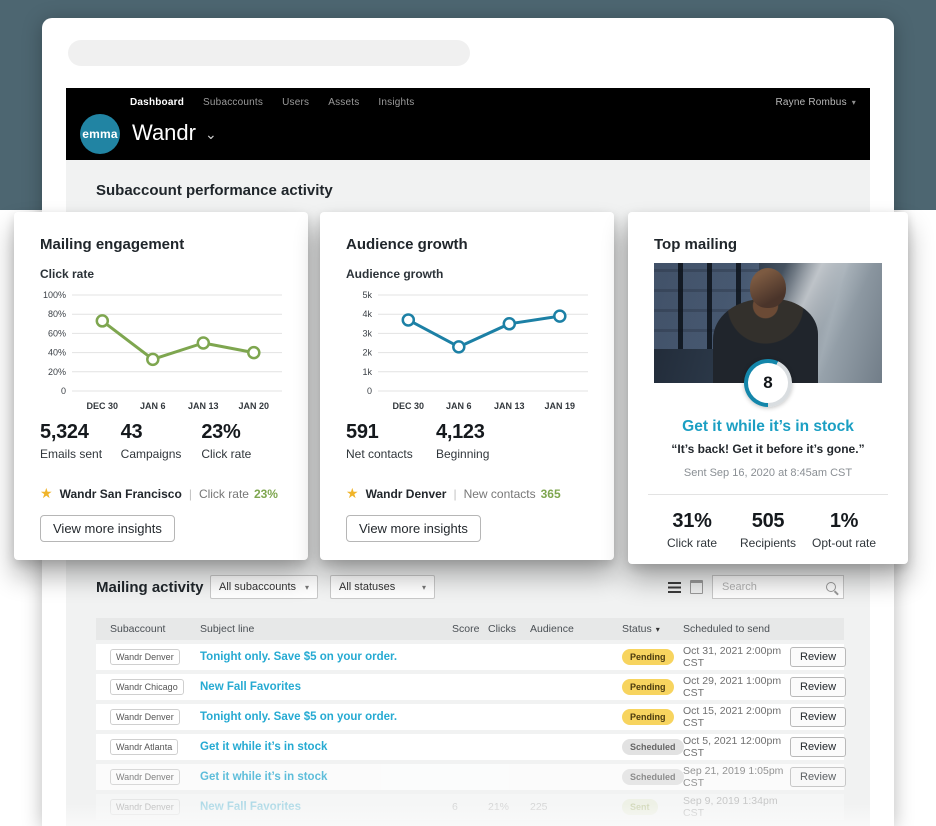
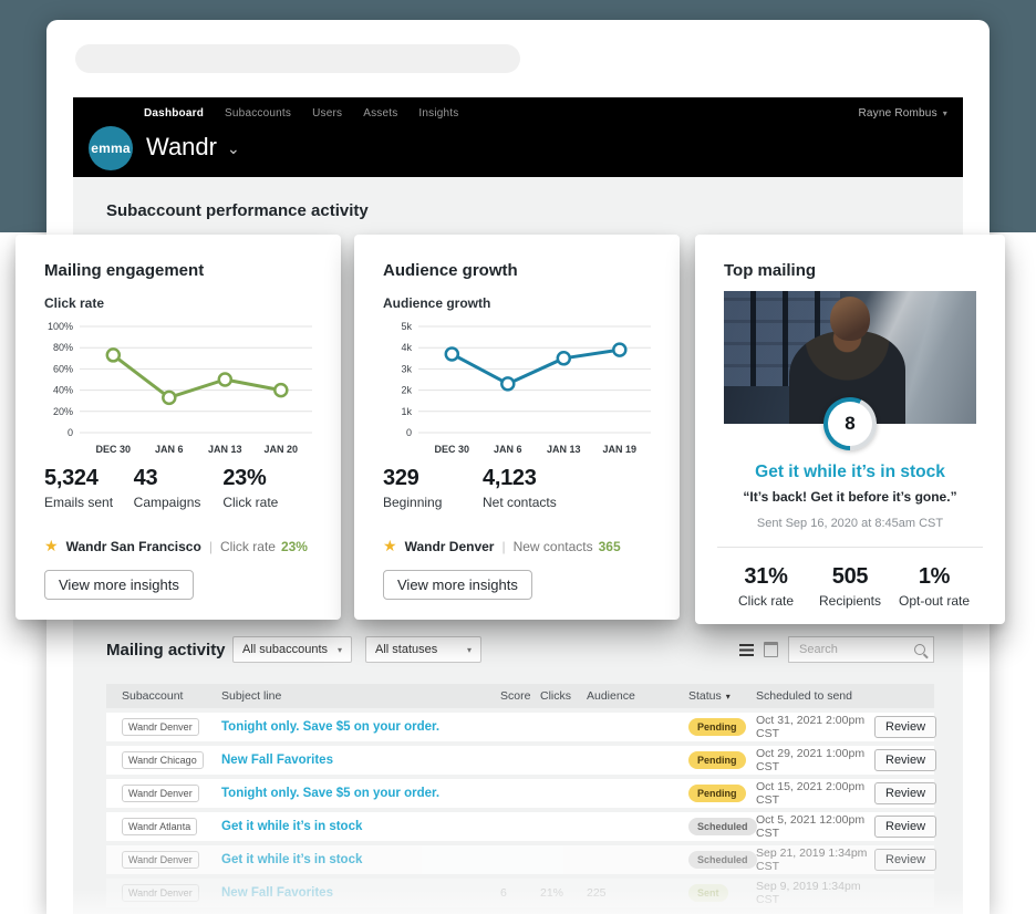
  Dashboard
  Subaccounts
  Users
  Assets
  Insights
  Rayne Rombus
  ▾
  emma
  Wandr
  ⌄
  Subaccount performance activity
  Mailing activity
  All subaccounts
  ▾
  All statuses
  ▾
  Search
  Subaccount
  Subject line
  Score
  Clicks
  Audience
  Status
  ▾
  Scheduled to send
  Wandr Denver
  Tonight only. Save $5 on your order.
  Pending
  Oct 31, 2021 2:00pm CST
  Review
  Wandr Chicago
  New Fall Favorites
  Pending
  Oct 29, 2021 1:00pm CST
  Review
  Wandr Denver
  Tonight only. Save $5 on your order.
  Pending
  Oct 15, 2021 2:00pm CST
  Review
  Wandr Atlanta
  Get it while it’s in stock
  Scheduled
  Oct 5, 2021 12:00pm CST
  Review
  Wandr Denver
  Get it while it’s in stock
  Scheduled
- Sep 21, 2019 1:05pm CST
+ Sep 21, 2019 1:34pm CST
  Review
  Sep 9, 2019 1:34pm
  Mailing engagement
  Click rate
  0
  20%
  40%
  60%
  80%
  100%
  DEC 30
  JAN 6
  JAN 13
  JAN 20
  5,324
  Emails sent
  43
  Campaigns
  23%
  Click rate
  ★
  Wandr San Francisco
  |
  Click rate
  23%
  View more insights
  Audience growth
  Audience growth
  0
  1k
  2k
  3k
  4k
  5k
  DEC 30
  JAN 6
  JAN 13
  JAN 19
- 591
+ 329
- Net contacts
+ Beginning
  4,123
- Beginning
+ Net contacts
  ★
  Wandr Denver
  |
  New contacts
  365
  View more insights
  Top mailing
  8
  Get it while it’s in stock
  “It’s back! Get it before it’s gone.”
  Sent Sep 16, 2020 at 8:45am CST
  31%
  Click rate
  505
  Recipients
  1%
  Opt-out rate
